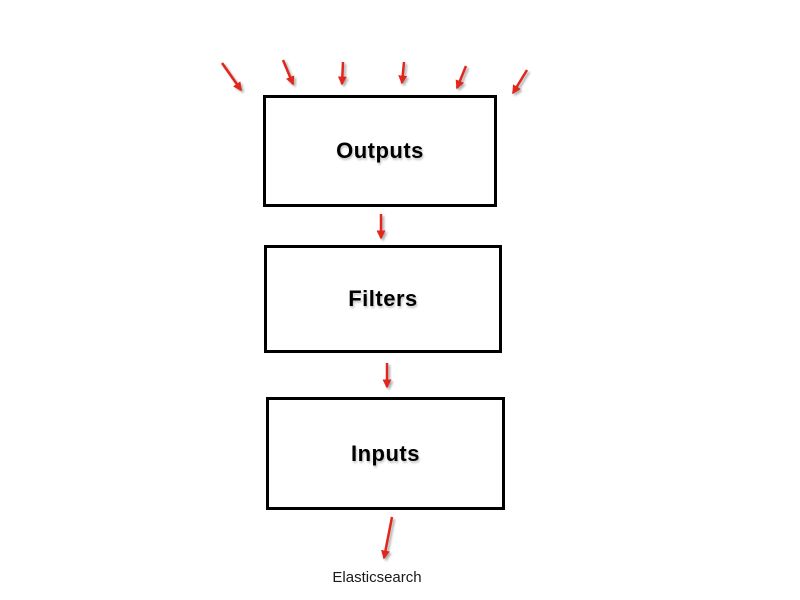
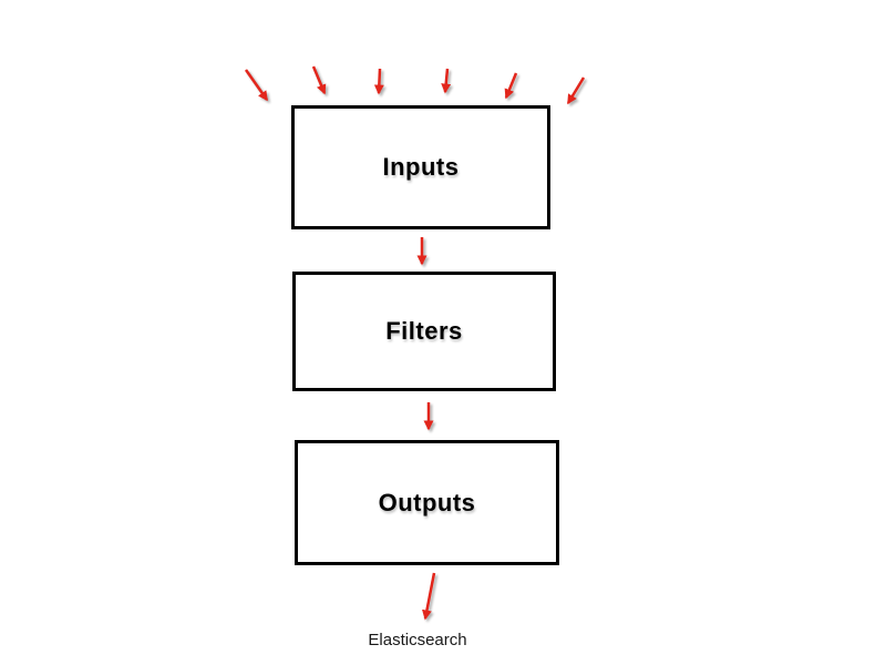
- Outputs
+ Inputs
  Filters
- Inputs
+ Outputs
  Elasticsearch
